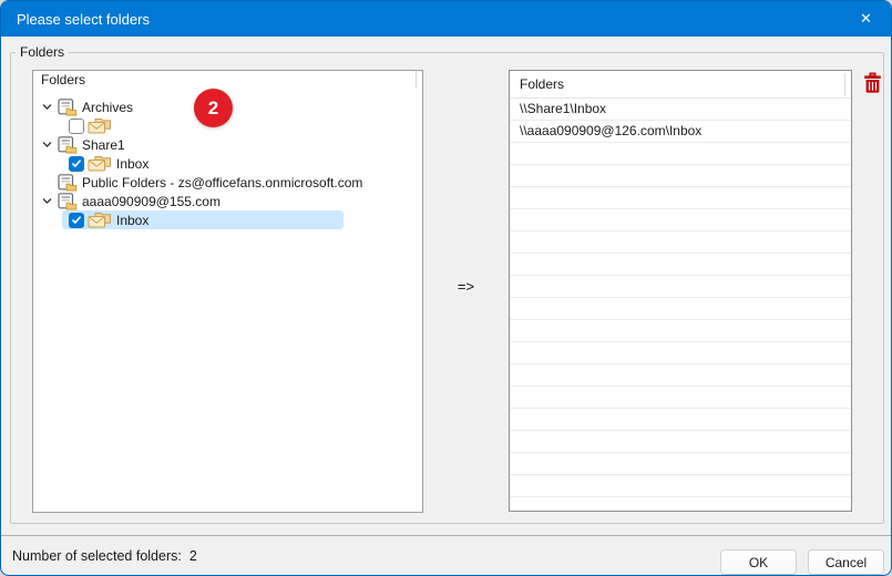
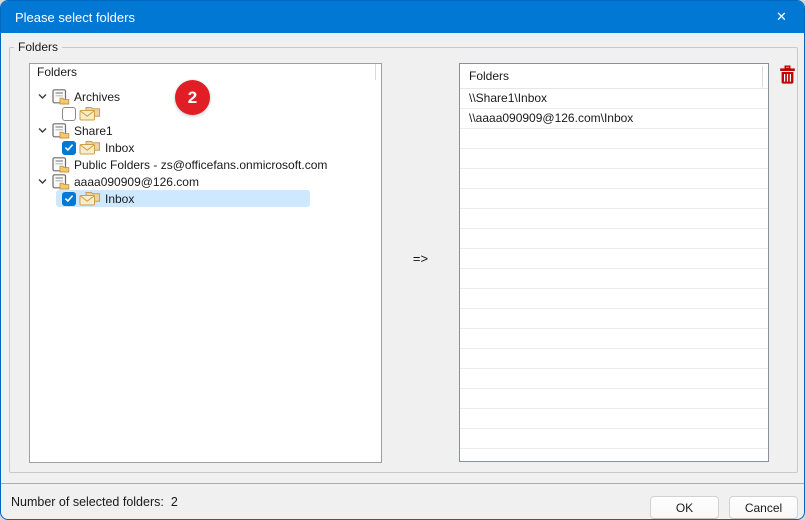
  Please select folders
  ✕
  Folders
  Folders
  Archives
  Share1
  Inbox
  Public Folders - zs@officefans.onmicrosoft.com
- aaaa090909@155.com
+ aaaa090909@126.com
  Inbox
  2
  =>
  Folders
  \\Share1\Inbox
  \\aaaa090909@126.com\Inbox
  Number of selected folders:
  2
  OK
  Cancel
